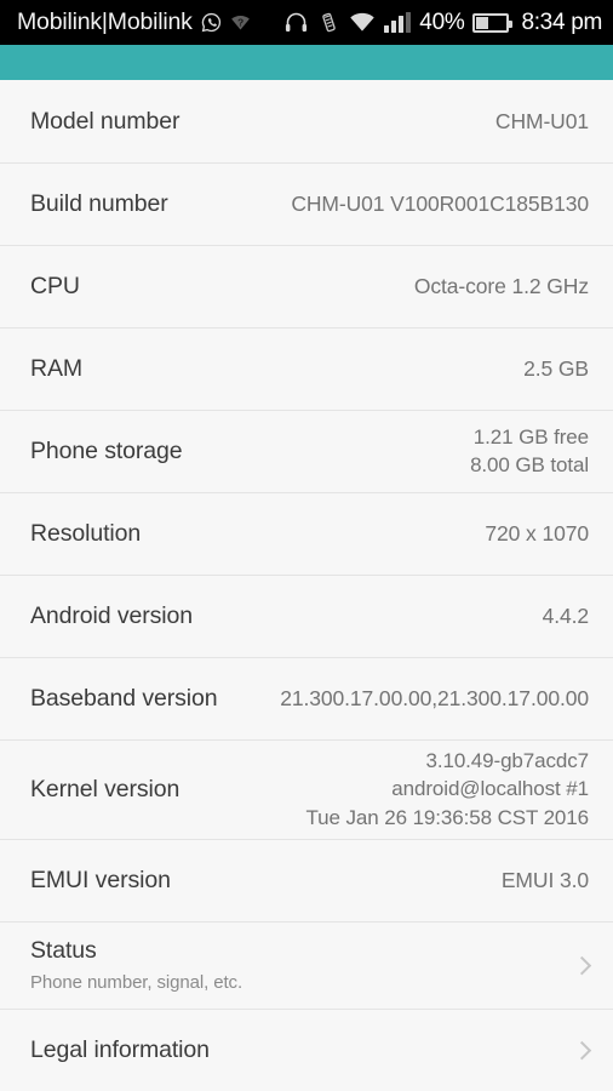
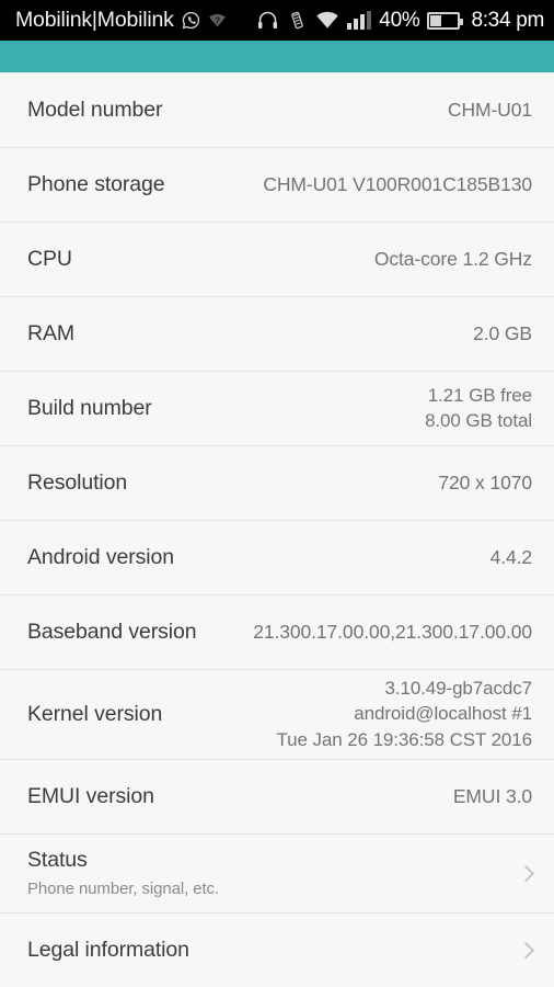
  Mobilink|Mobilink
  ?
  40%
  8:34 pm
  Model number
  CHM-U01
- Build number
+ Phone storage
  CHM-U01 V100R001C185B130
  CPU
  Octa-core 1.2 GHz
  RAM
- 2.5 GB
+ 2.0 GB
- Phone storage
+ Build number
  1.21 GB free
  8.00 GB total
  Resolution
  720 x 1070
  Android version
  4.4.2
  Baseband version
  21.300.17.00.00,21.300.17.00.00
  Kernel version
  3.10.49-gb7acdc7
  android@localhost #1
  Tue Jan 26 19:36:58 CST 2016
  EMUI version
  EMUI 3.0
  Status
  Phone number, signal, etc.
  Legal information
